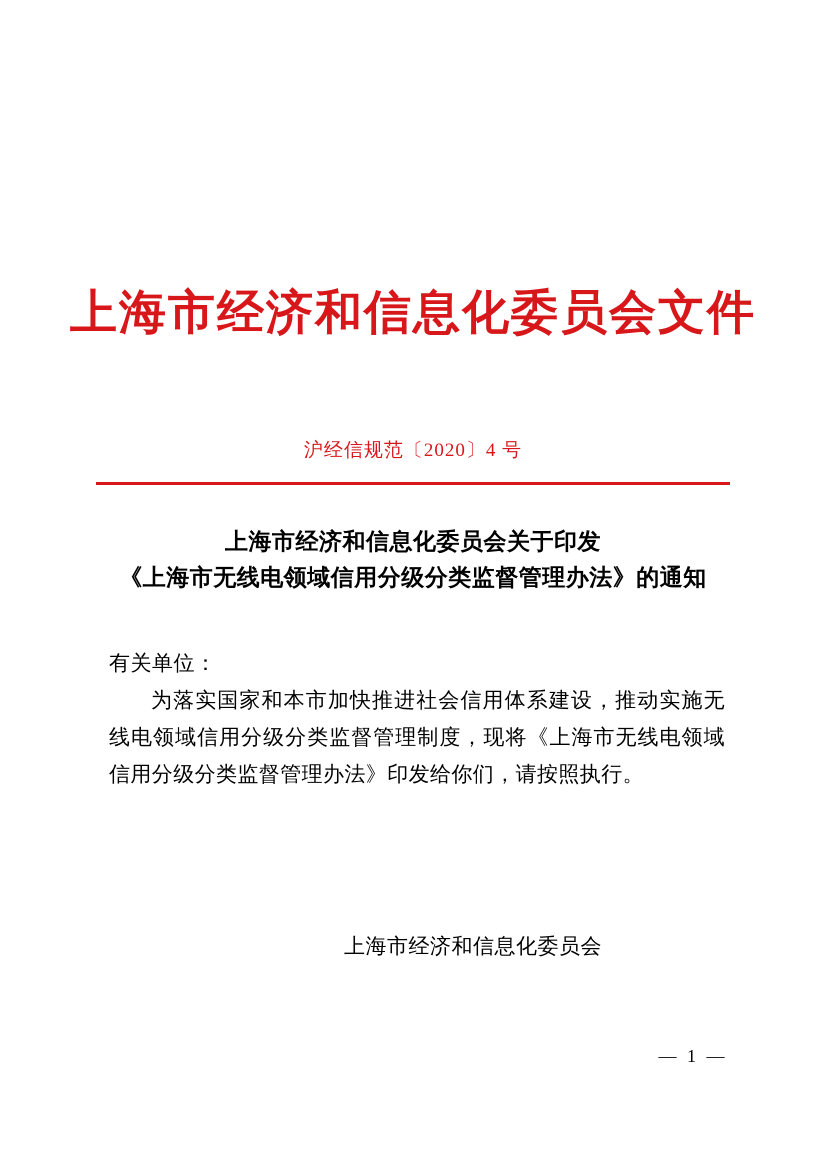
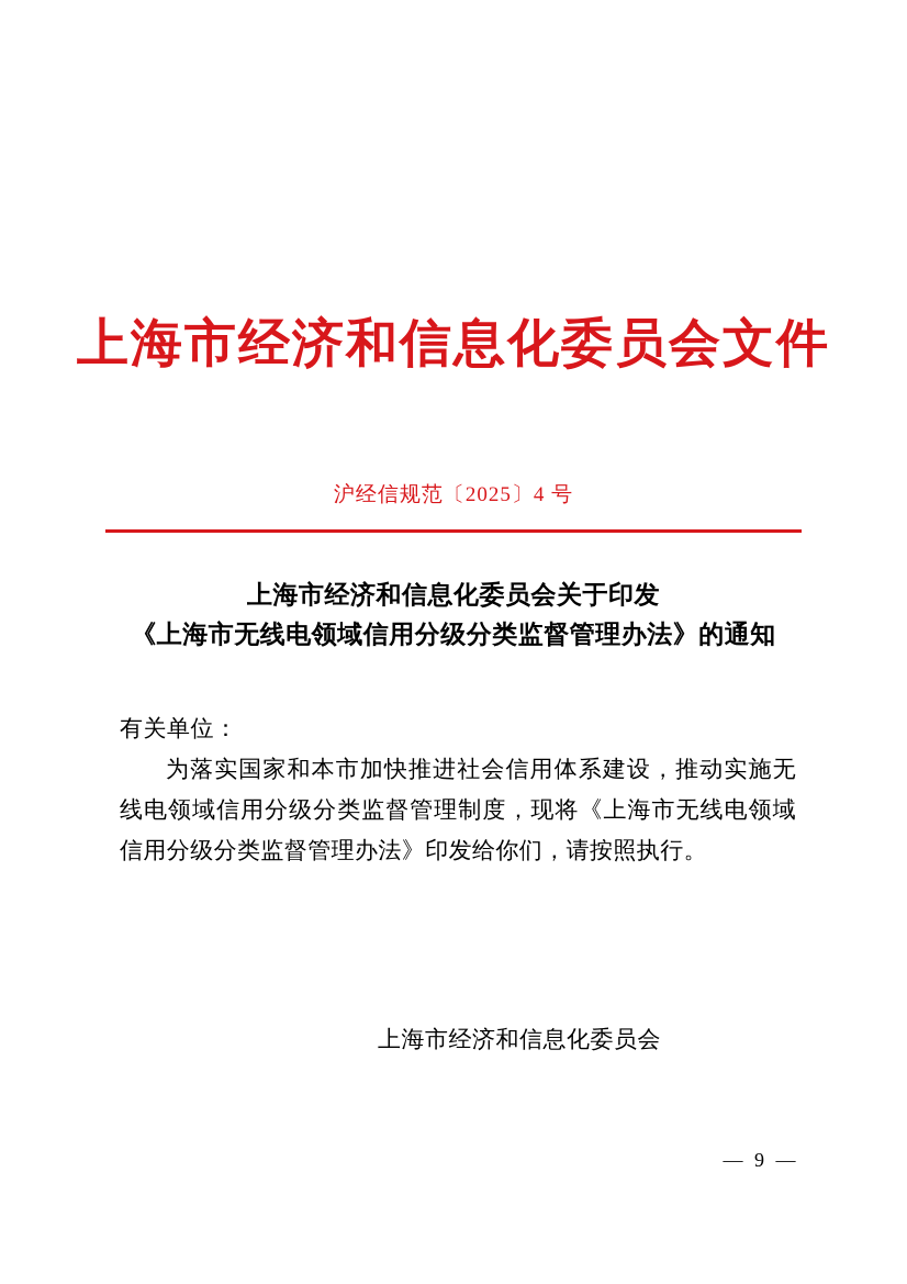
  上海市经济和信息化委员会文件
- 沪经信规范〔2020〕4 号
+ 沪经信规范〔2025〕4 号
  上海市经济和信息化委员会关于印发
  《上海市无线电领域信用分级分类监督管理办法》的通知
  有关单位：
  为落实国家和本市加快推进社会信用体系建设，推动实施无线电领域信用分级分类监督管理制度，现将《上海市无线电领域信用分级分类监督管理办法》印发给你们，请按照执行。
  上海市经济和信息化委员会
- — 1 —
+ — 9 —
